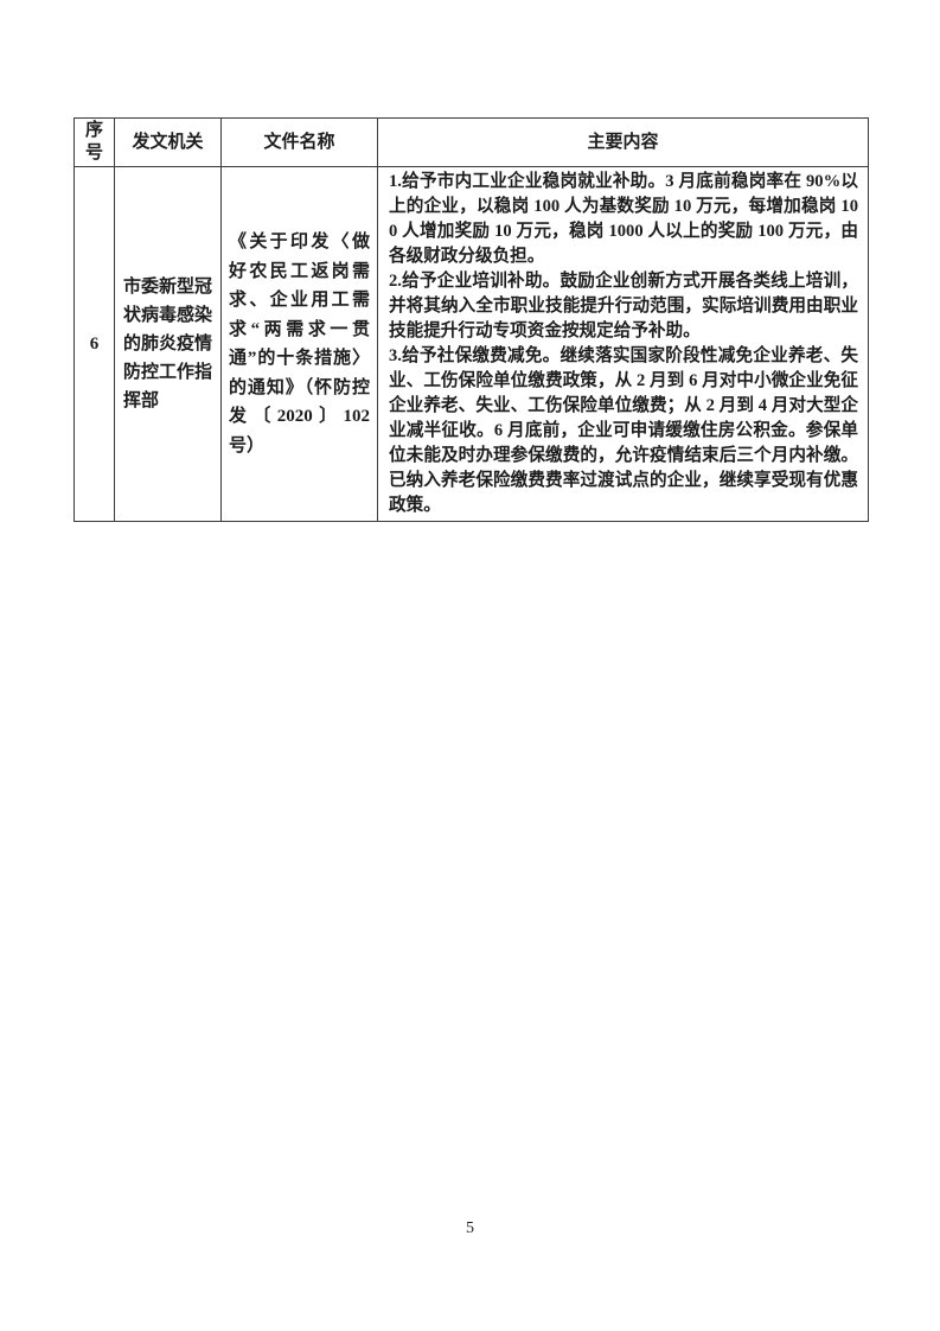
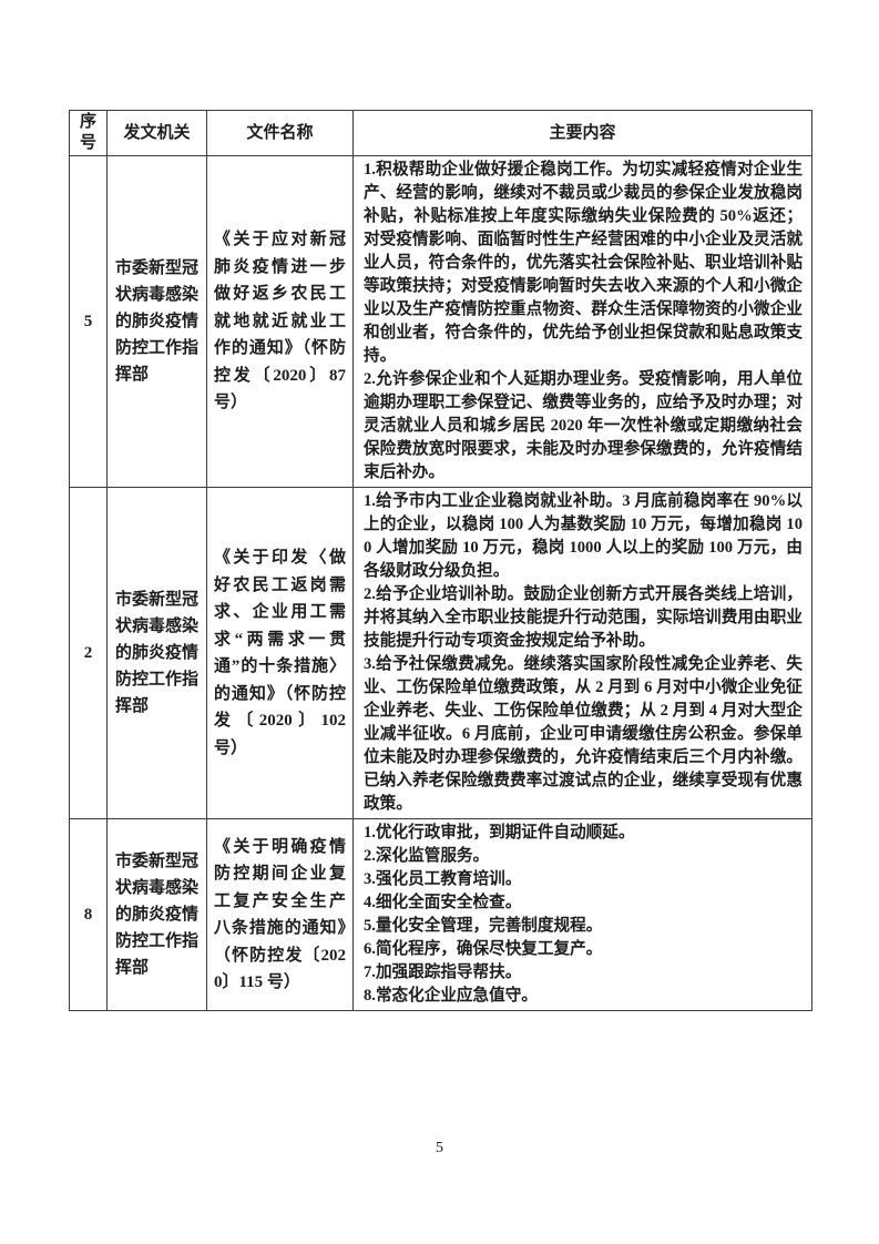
  序号	发文机关	文件名称	主要内容
+ 5	市委新型冠状病毒感染的肺炎疫情防控工作指挥部	《关于应对新冠肺炎疫情进一步做好返乡农民工就地就近就业工作的通知》（怀防控发〔2020〕87 号）	1.积极帮助企业做好援企稳岗工作。为切实减轻疫情对企业生产、经营的影响，继续对不裁员或少裁员的参保企业发放稳岗补贴，补贴标准按上年度实际缴纳失业保险费的 50%返还；对受疫情影响、面临暂时性生产经营困难的中小企业及灵活就业人员，符合条件的，优先落实社会保险补贴、职业培训补贴等政策扶持；对受疫情影响暂时失去收入来源的个人和小微企业以及生产疫情防控重点物资、群众生活保障物资的小微企业和创业者，符合条件的，优先给予创业担保贷款和贴息政策支持。 2.允许参保企业和个人延期办理业务。受疫情影响，用人单位逾期办理职工参保登记、缴费等业务的，应给予及时办理；对灵活就业人员和城乡居民 2020 年一次性补缴或定期缴纳社会保险费放宽时限要求，未能及时办理参保缴费的，允许疫情结束后补办。
- 6	市委新型冠状病毒感染的肺炎疫情防控工作指挥部	《关于印发〈做好农民工返岗需求、企业用工需求“两需求一贯通”的十条措施〉的通知》（怀防控发〔2020〕102 号）	1.给予市内工业企业稳岗就业补助。3 月底前稳岗率在 90%以上的企业，以稳岗 100 人为基数奖励 10 万元，每增加稳岗 100 人增加奖励 10 万元，稳岗 1000 人以上的奖励 100 万元，由各级财政分级负担。 2.给予企业培训补助。鼓励企业创新方式开展各类线上培训，并将其纳入全市职业技能提升行动范围，实际培训费用由职业技能提升行动专项资金按规定给予补助。 3.给予社保缴费减免。继续落实国家阶段性减免企业养老、失业、工伤保险单位缴费政策，从 2 月到 6 月对中小微企业免征企业养老、失业、工伤保险单位缴费；从 2 月到 4 月对大型企业减半征收。6 月底前，企业可申请缓缴住房公积金。参保单位未能及时办理参保缴费的，允许疫情结束后三个月内补缴。已纳入养老保险缴费费率过渡试点的企业，继续享受现有优惠政策。
+ 2	市委新型冠状病毒感染的肺炎疫情防控工作指挥部	《关于印发〈做好农民工返岗需求、企业用工需求“两需求一贯通”的十条措施〉的通知》（怀防控发〔2020〕102 号）	1.给予市内工业企业稳岗就业补助。3 月底前稳岗率在 90%以上的企业，以稳岗 100 人为基数奖励 10 万元，每增加稳岗 100 人增加奖励 10 万元，稳岗 1000 人以上的奖励 100 万元，由各级财政分级负担。 2.给予企业培训补助。鼓励企业创新方式开展各类线上培训，并将其纳入全市职业技能提升行动范围，实际培训费用由职业技能提升行动专项资金按规定给予补助。 3.给予社保缴费减免。继续落实国家阶段性减免企业养老、失业、工伤保险单位缴费政策，从 2 月到 6 月对中小微企业免征企业养老、失业、工伤保险单位缴费；从 2 月到 4 月对大型企业减半征收。6 月底前，企业可申请缓缴住房公积金。参保单位未能及时办理参保缴费的，允许疫情结束后三个月内补缴。已纳入养老保险缴费费率过渡试点的企业，继续享受现有优惠政策。
+ 8	市委新型冠状病毒感染的肺炎疫情防控工作指挥部	《关于明确疫情防控期间企业复工复产安全生产八条措施的通知》（怀防控发〔2020〕115 号）	1.优化行政审批，到期证件自动顺延。 2.深化监管服务。 3.强化员工教育培训。 4.细化全面安全检查。 5.量化安全管理，完善制度规程。 6.简化程序，确保尽快复工复产。 7.加强跟踪指导帮扶。 8.常态化企业应急值守。
  5
